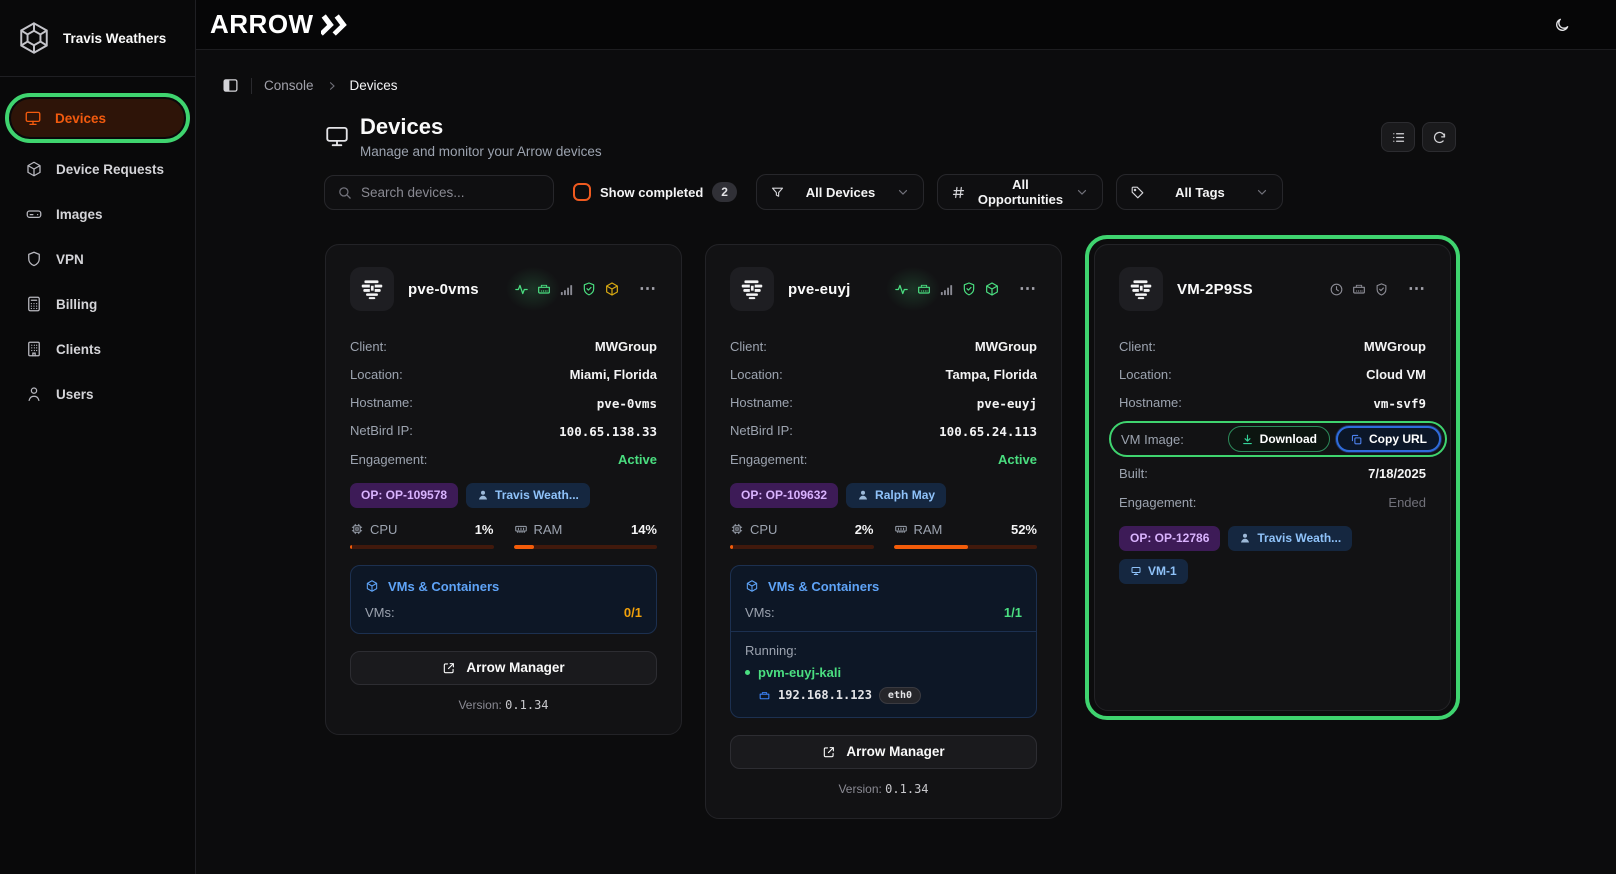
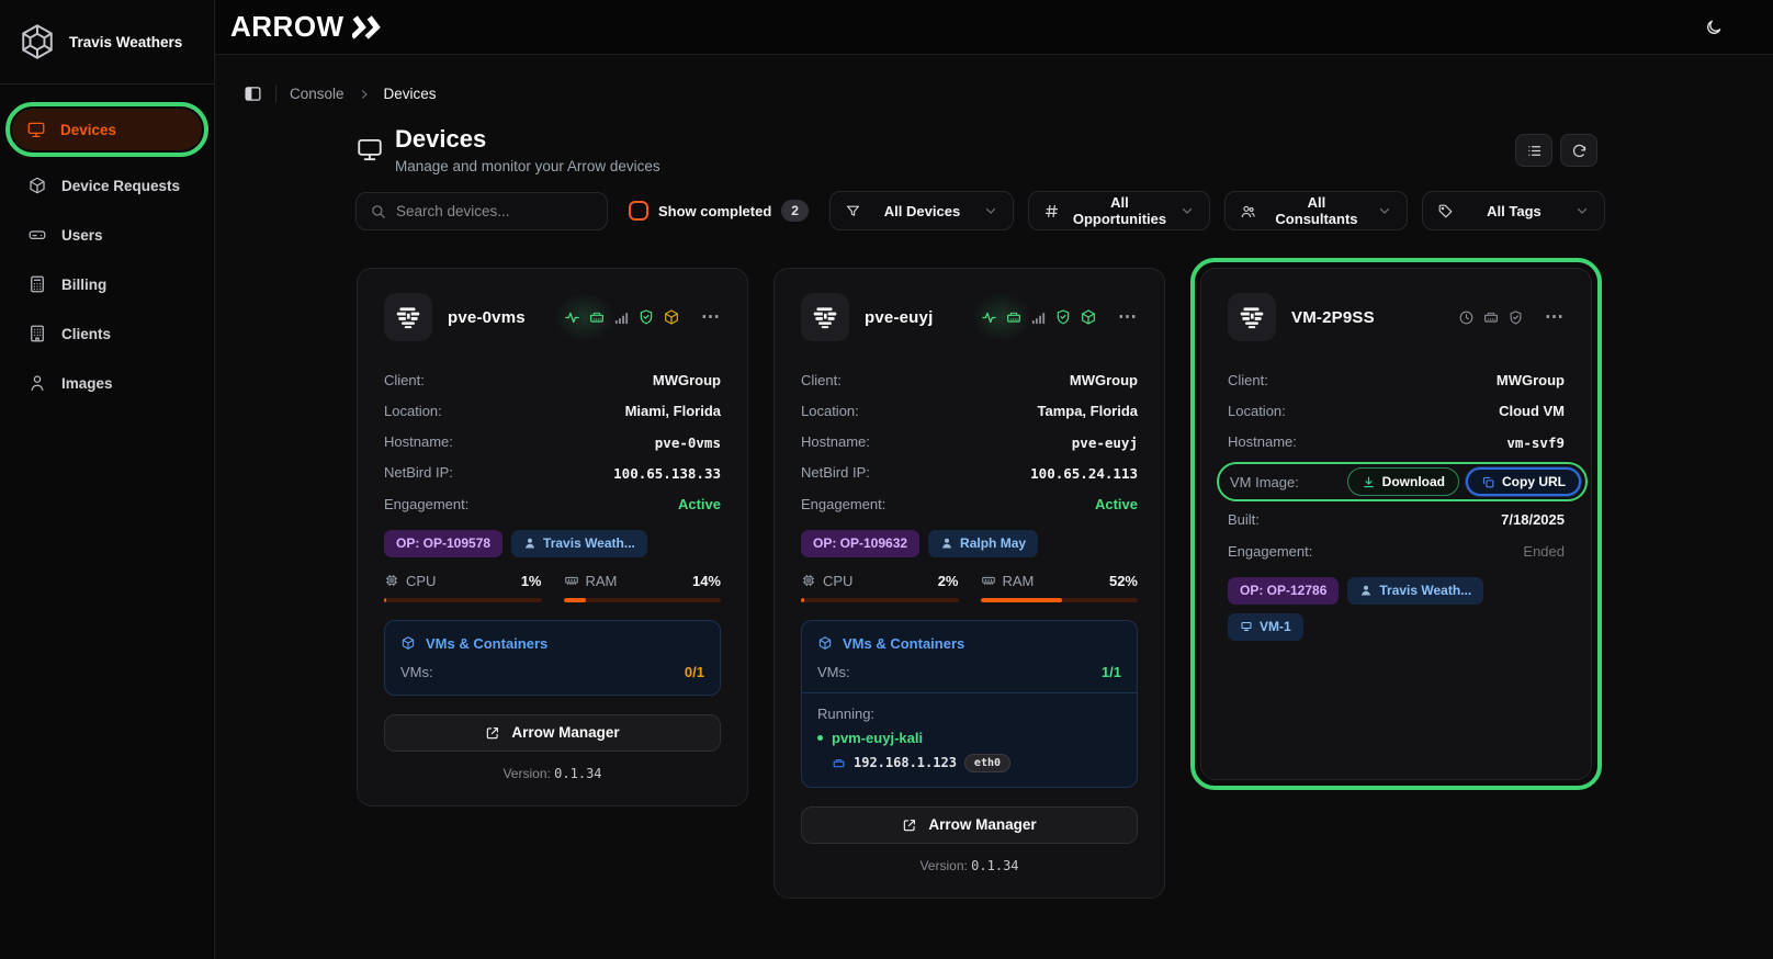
  Travis Weathers
  Devices
  Device Requests
- Images
+ Users
- VPN
  Billing
  Clients
- Users
+ Images
  ARROW
  Console
  Devices
  Devices
  Manage and monitor your Arrow devices
  Search devices...
  Show completed
  2
  All Devices
  All Opportunities
+ All Consultants
  All Tags
  pve-0vms
  ⋯
  Client:
  MWGroup
  Location:
  Miami, Florida
  Hostname:
  pve-0vms
  NetBird IP:
  100.65.138.33
  Engagement:
  Active
  OP: OP-109578
  Travis Weath...
  CPU
  1%
  RAM
  14%
  VMs & Containers
  VMs:
  0/1
  Arrow Manager
  Version: 0.1.34
  pve-euyj
  ⋯
  Client:
  MWGroup
  Location:
  Tampa, Florida
  Hostname:
  pve-euyj
  NetBird IP:
  100.65.24.113
  Engagement:
  Active
  OP: OP-109632
  Ralph May
  CPU
  2%
  RAM
  52%
  VMs & Containers
  VMs:
  1/1
  Running:
  pvm-euyj-kali
  192.168.1.123
  eth0
  Arrow Manager
  Version: 0.1.34
  VM-2P9SS
  ⋯
  Client:
  MWGroup
  Location:
  Cloud VM
  Hostname:
  vm-svf9
  VM Image:
  Download
  Copy URL
  Built:
  7/18/2025
  Engagement:
  Ended
  OP: OP-12786
  Travis Weath...
  VM-1
